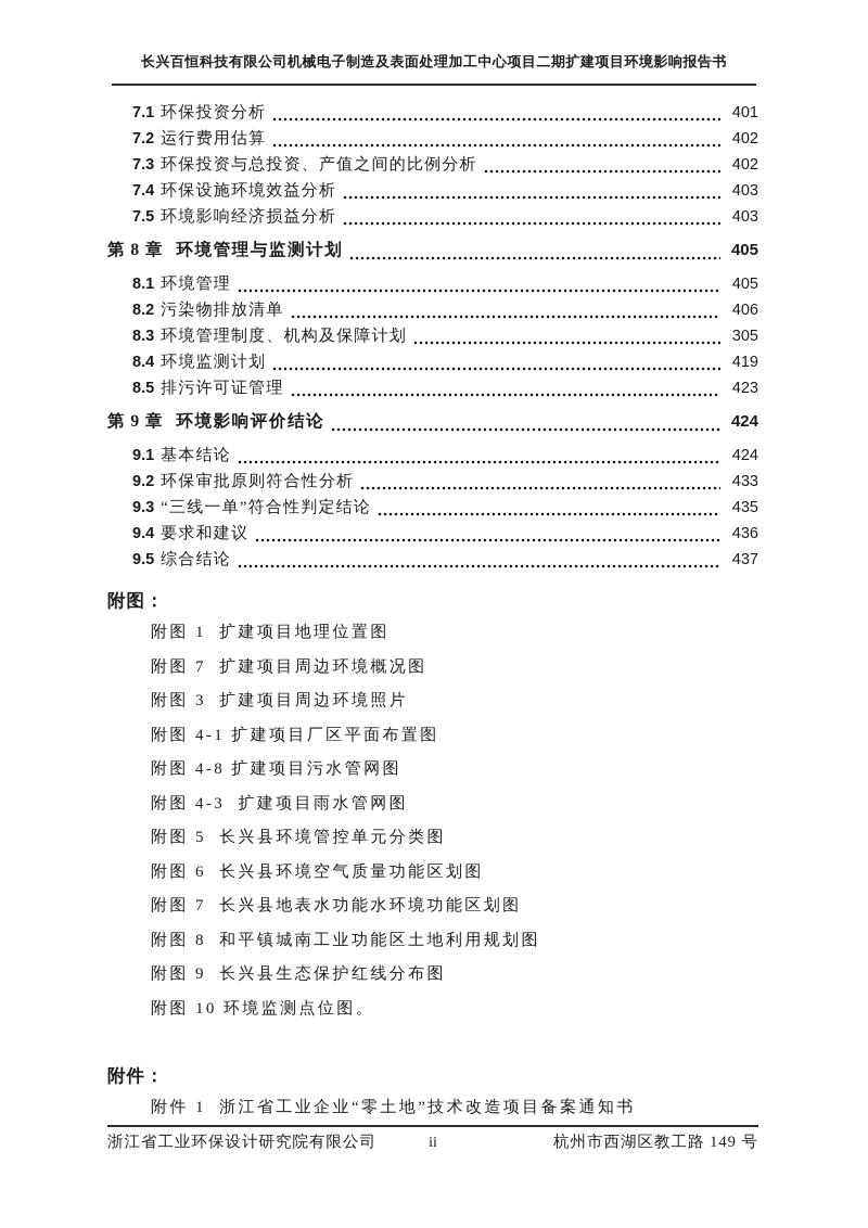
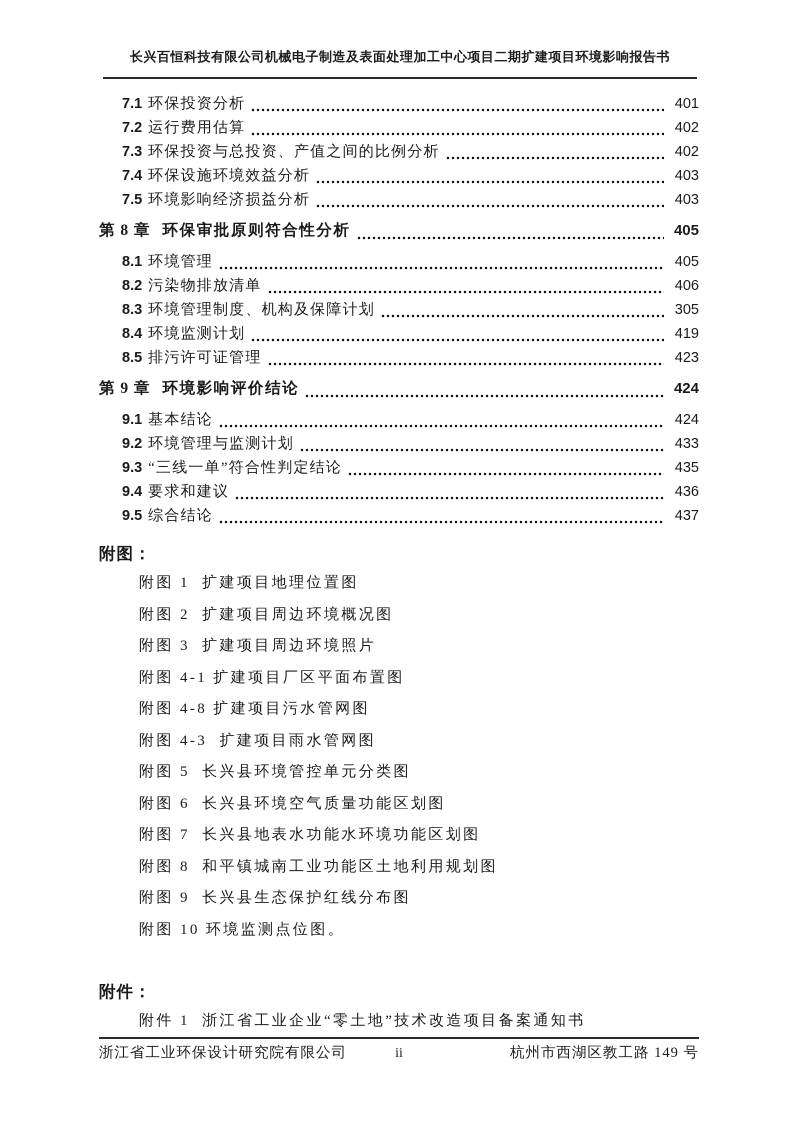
  长兴百恒科技有限公司机械电子制造及表面处理加工中心项目二期扩建项目环境影响报告书
  7.1
  环保投资分析
  401
  7.2
  运行费用估算
  402
  7.3
  环保投资与总投资、产值之间的比例分析
  402
  7.4
  环保设施环境效益分析
  403
  7.5
  环境影响经济损益分析
  403
  第 8 章
- 环境管理与监测计划
+ 环保审批原则符合性分析
  405
  8.1
  环境管理
  405
  8.2
  污染物排放清单
  406
  8.3
  环境管理制度、机构及保障计划
  305
  8.4
  环境监测计划
  419
  8.5
  排污许可证管理
  423
  第 9 章
  环境影响评价结论
  424
  9.1
  基本结论
  424
  9.2
- 环保审批原则符合性分析
+ 环境管理与监测计划
  433
  9.3
  “三线一单”符合性判定结论
  435
  9.4
  要求和建议
  436
  9.5
  综合结论
  437
  附图：
  附图 1 扩建项目地理位置图
- 附图 7 扩建项目周边环境概况图
+ 附图 2 扩建项目周边环境概况图
  附图 3 扩建项目周边环境照片
  附图 4-1 扩建项目厂区平面布置图
  附图 4-8 扩建项目污水管网图
  附图 4-3 扩建项目雨水管网图
  附图 5 长兴县环境管控单元分类图
  附图 6 长兴县环境空气质量功能区划图
  附图 7 长兴县地表水功能水环境功能区划图
  附图 8 和平镇城南工业功能区土地利用规划图
  附图 9 长兴县生态保护红线分布图
  附图 10 环境监测点位图。
  附件：
  附件 1 浙江省工业企业“零土地”技术改造项目备案通知书
  浙江省工业环保设计研究院有限公司
  ii
  杭州市西湖区教工路 149 号
